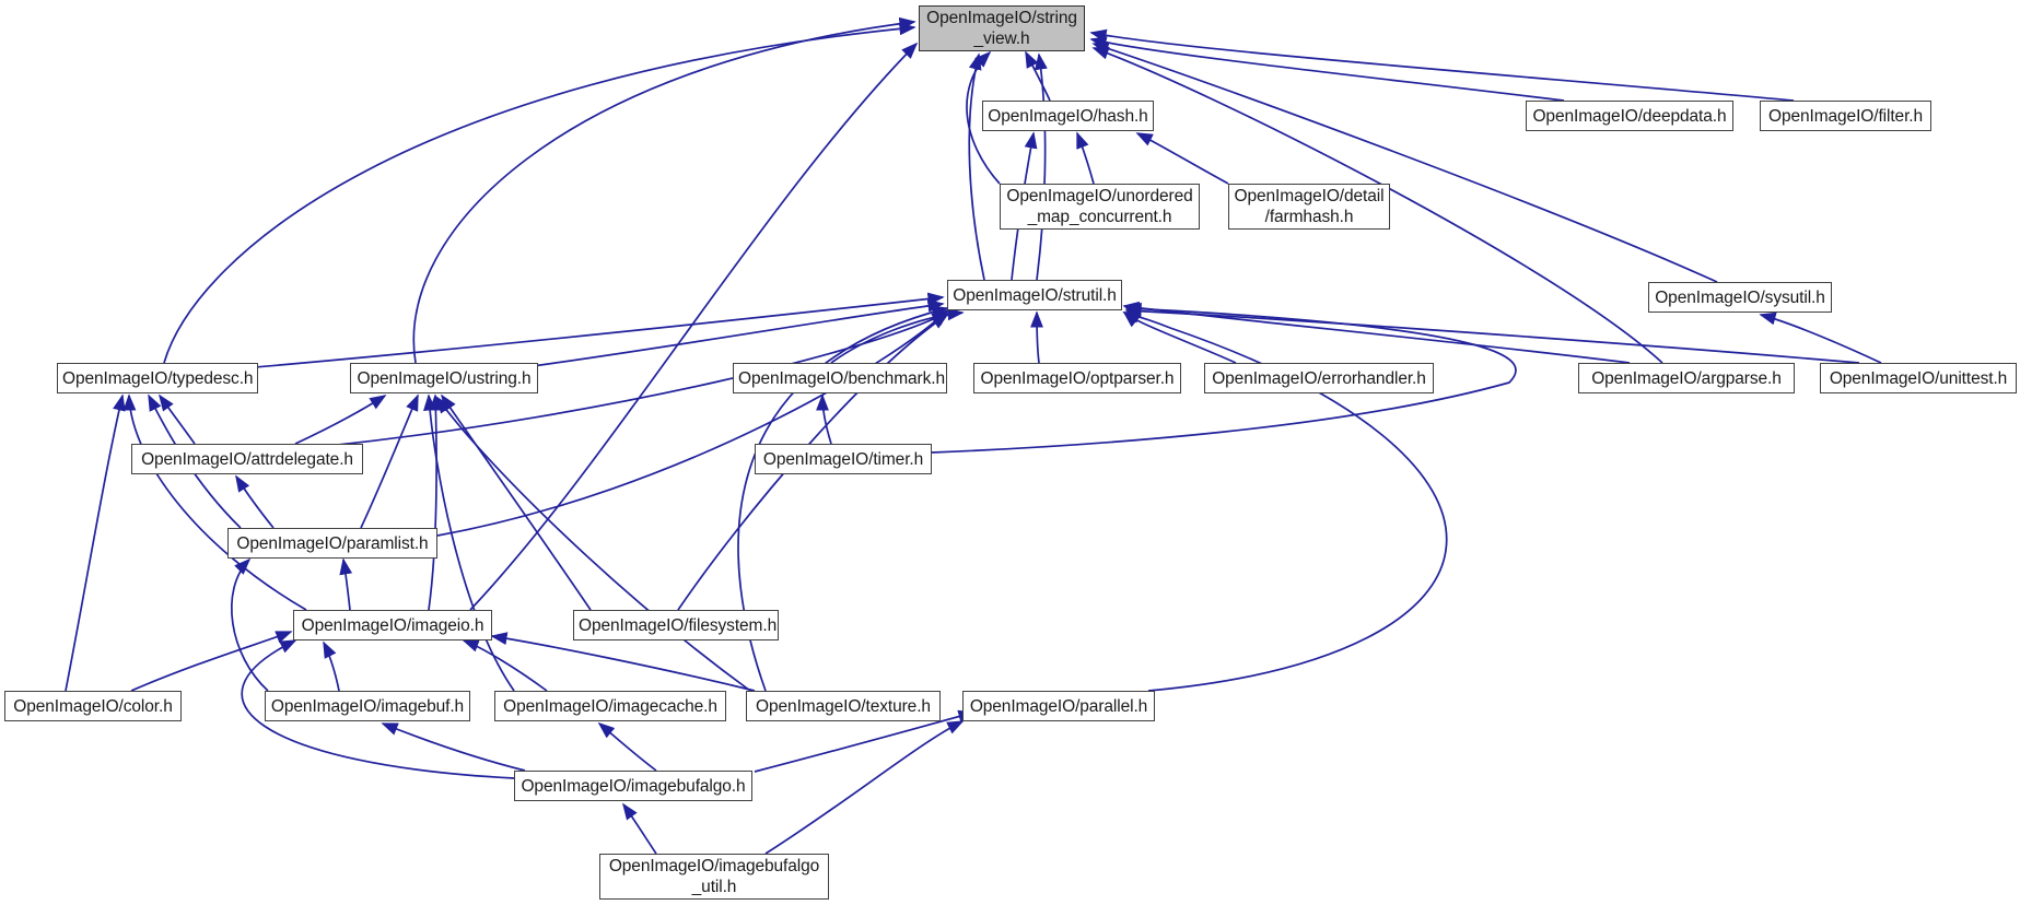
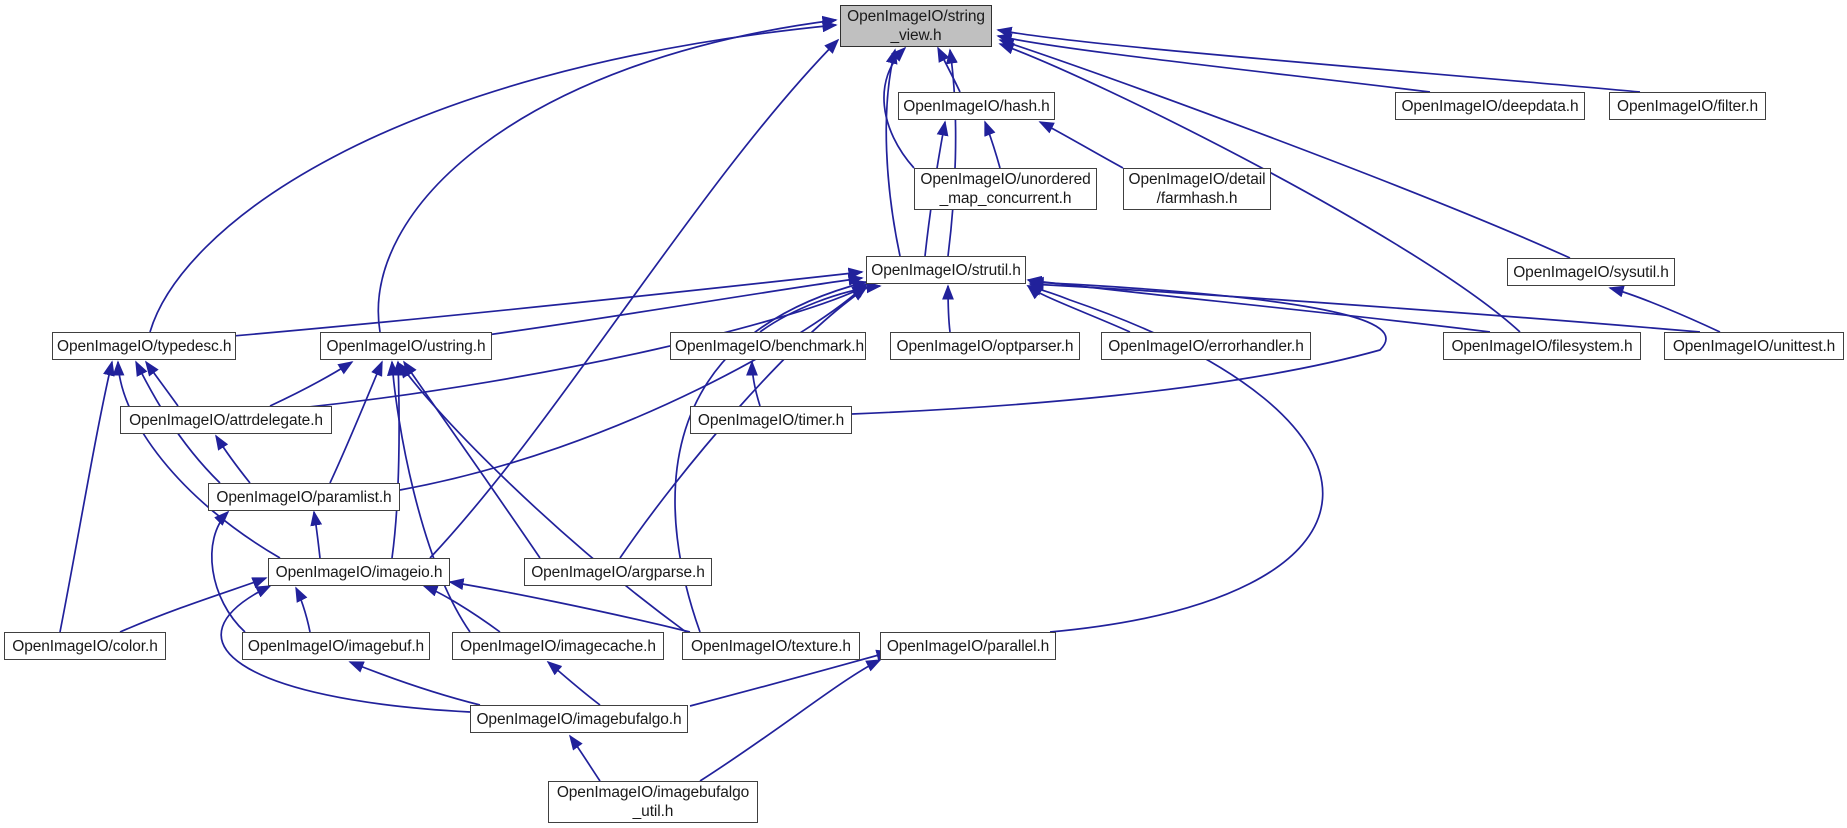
  OpenImageIO/string
  _view.h
  OpenImageIO/hash.h
  OpenImageIO/deepdata.h
  OpenImageIO/filter.h
  OpenImageIO/unordered
  _map_concurrent.h
  OpenImageIO/detail
  /farmhash.h
  OpenImageIO/strutil.h
  OpenImageIO/sysutil.h
  OpenImageIO/typedesc.h
  OpenImageIO/ustring.h
  OpenImageIO/benchmark.h
  OpenImageIO/optparser.h
  OpenImageIO/errorhandler.h
- OpenImageIO/argparse.h
+ OpenImageIO/filesystem.h
  OpenImageIO/unittest.h
  OpenImageIO/attrdelegate.h
  OpenImageIO/timer.h
  OpenImageIO/paramlist.h
  OpenImageIO/imageio.h
- OpenImageIO/filesystem.h
+ OpenImageIO/argparse.h
  OpenImageIO/color.h
  OpenImageIO/imagebuf.h
  OpenImageIO/imagecache.h
  OpenImageIO/texture.h
  OpenImageIO/parallel.h
  OpenImageIO/imagebufalgo.h
  OpenImageIO/imagebufalgo
  _util.h
